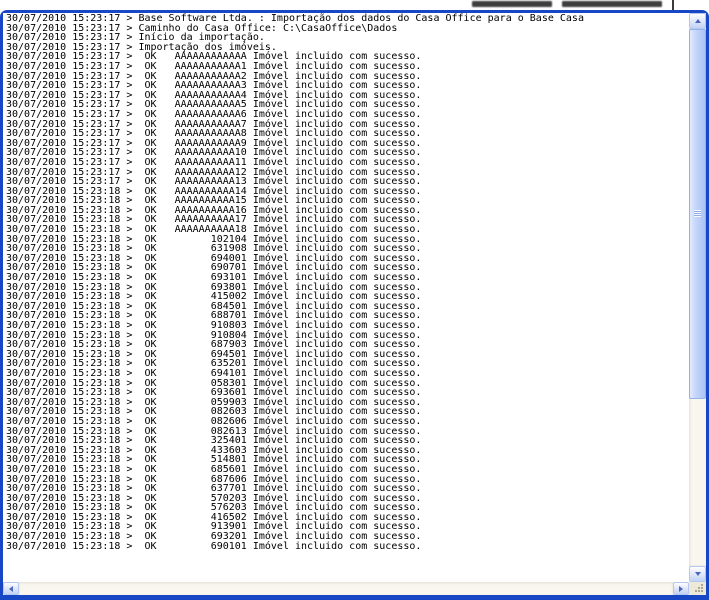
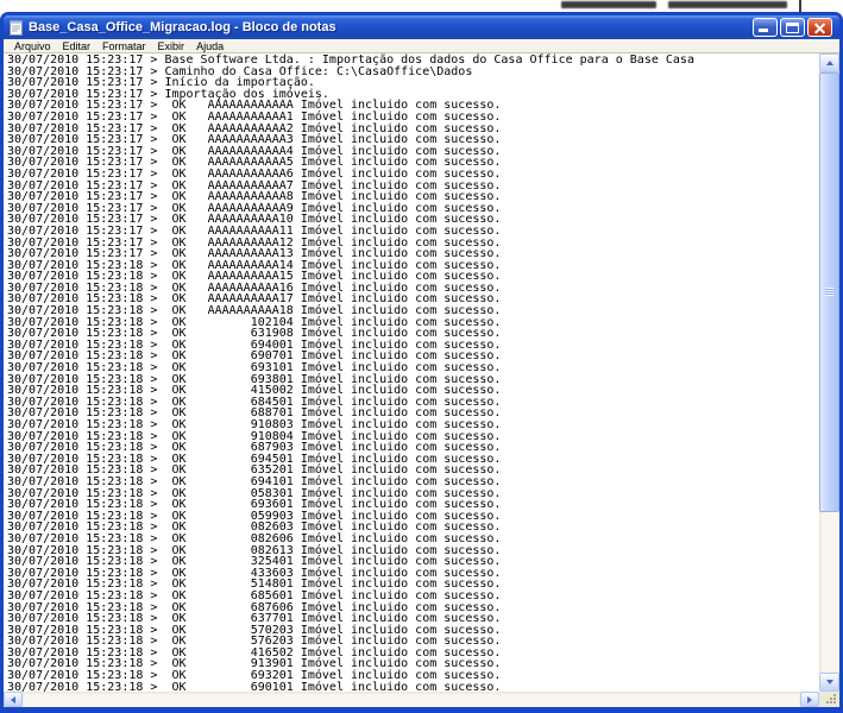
+ Base_Casa_Office_Migracao.log - Bloco de notas
+ Arquivo
+ Editar
+ Formatar
+ Exibir
+ Ajuda
  30/07/2010 15:23:17 > Base Software Ltda. : Importação dos dados do Casa Office para o Base Casa
  30/07/2010 15:23:17 > Caminho do Casa Office: C:\CasaOffice\Dados
  30/07/2010 15:23:17 > Início da importação.
  30/07/2010 15:23:17 > Importação dos imóveis.
  30/07/2010 15:23:17 > OK AAAAAAAAAAAA Imóvel incluido com sucesso.
  30/07/2010 15:23:17 > OK AAAAAAAAAAA1 Imóvel incluido com sucesso.
  30/07/2010 15:23:17 > OK AAAAAAAAAAA2 Imóvel incluido com sucesso.
  30/07/2010 15:23:17 > OK AAAAAAAAAAA3 Imóvel incluido com sucesso.
  30/07/2010 15:23:17 > OK AAAAAAAAAAA4 Imóvel incluido com sucesso.
  30/07/2010 15:23:17 > OK AAAAAAAAAAA5 Imóvel incluido com sucesso.
  30/07/2010 15:23:17 > OK AAAAAAAAAAA6 Imóvel incluido com sucesso.
  30/07/2010 15:23:17 > OK AAAAAAAAAAA7 Imóvel incluido com sucesso.
  30/07/2010 15:23:17 > OK AAAAAAAAAAA8 Imóvel incluido com sucesso.
  30/07/2010 15:23:17 > OK AAAAAAAAAAA9 Imóvel incluido com sucesso.
  30/07/2010 15:23:17 > OK AAAAAAAAAA10 Imóvel incluido com sucesso.
  30/07/2010 15:23:17 > OK AAAAAAAAAA11 Imóvel incluido com sucesso.
  30/07/2010 15:23:17 > OK AAAAAAAAAA12 Imóvel incluido com sucesso.
  30/07/2010 15:23:17 > OK AAAAAAAAAA13 Imóvel incluido com sucesso.
  30/07/2010 15:23:18 > OK AAAAAAAAAA14 Imóvel incluido com sucesso.
  30/07/2010 15:23:18 > OK AAAAAAAAAA15 Imóvel incluido com sucesso.
  30/07/2010 15:23:18 > OK AAAAAAAAAA16 Imóvel incluido com sucesso.
  30/07/2010 15:23:18 > OK AAAAAAAAAA17 Imóvel incluido com sucesso.
  30/07/2010 15:23:18 > OK AAAAAAAAAA18 Imóvel incluido com sucesso.
  30/07/2010 15:23:18 > OK 102104 Imóvel incluido com sucesso.
  30/07/2010 15:23:18 > OK 631908 Imóvel incluido com sucesso.
  30/07/2010 15:23:18 > OK 694001 Imóvel incluido com sucesso.
  30/07/2010 15:23:18 > OK 690701 Imóvel incluido com sucesso.
  30/07/2010 15:23:18 > OK 693101 Imóvel incluido com sucesso.
  30/07/2010 15:23:18 > OK 693801 Imóvel incluido com sucesso.
  30/07/2010 15:23:18 > OK 415002 Imóvel incluido com sucesso.
  30/07/2010 15:23:18 > OK 684501 Imóvel incluido com sucesso.
  30/07/2010 15:23:18 > OK 688701 Imóvel incluido com sucesso.
  30/07/2010 15:23:18 > OK 910803 Imóvel incluido com sucesso.
  30/07/2010 15:23:18 > OK 910804 Imóvel incluido com sucesso.
  30/07/2010 15:23:18 > OK 687903 Imóvel incluido com sucesso.
  30/07/2010 15:23:18 > OK 694501 Imóvel incluido com sucesso.
  30/07/2010 15:23:18 > OK 635201 Imóvel incluido com sucesso.
  30/07/2010 15:23:18 > OK 694101 Imóvel incluido com sucesso.
  30/07/2010 15:23:18 > OK 058301 Imóvel incluido com sucesso.
  30/07/2010 15:23:18 > OK 693601 Imóvel incluido com sucesso.
  30/07/2010 15:23:18 > OK 059903 Imóvel incluido com sucesso.
  30/07/2010 15:23:18 > OK 082603 Imóvel incluido com sucesso.
  30/07/2010 15:23:18 > OK 082606 Imóvel incluido com sucesso.
  30/07/2010 15:23:18 > OK 082613 Imóvel incluido com sucesso.
  30/07/2010 15:23:18 > OK 325401 Imóvel incluido com sucesso.
  30/07/2010 15:23:18 > OK 433603 Imóvel incluido com sucesso.
  30/07/2010 15:23:18 > OK 514801 Imóvel incluido com sucesso.
  30/07/2010 15:23:18 > OK 685601 Imóvel incluido com sucesso.
  30/07/2010 15:23:18 > OK 687606 Imóvel incluido com sucesso.
  30/07/2010 15:23:18 > OK 637701 Imóvel incluido com sucesso.
  30/07/2010 15:23:18 > OK 570203 Imóvel incluido com sucesso.
  30/07/2010 15:23:18 > OK 576203 Imóvel incluido com sucesso.
  30/07/2010 15:23:18 > OK 416502 Imóvel incluido com sucesso.
  30/07/2010 15:23:18 > OK 913901 Imóvel incluido com sucesso.
  30/07/2010 15:23:18 > OK 693201 Imóvel incluido com sucesso.
  30/07/2010 15:23:18 > OK 690101 Imóvel incluido com sucesso.
